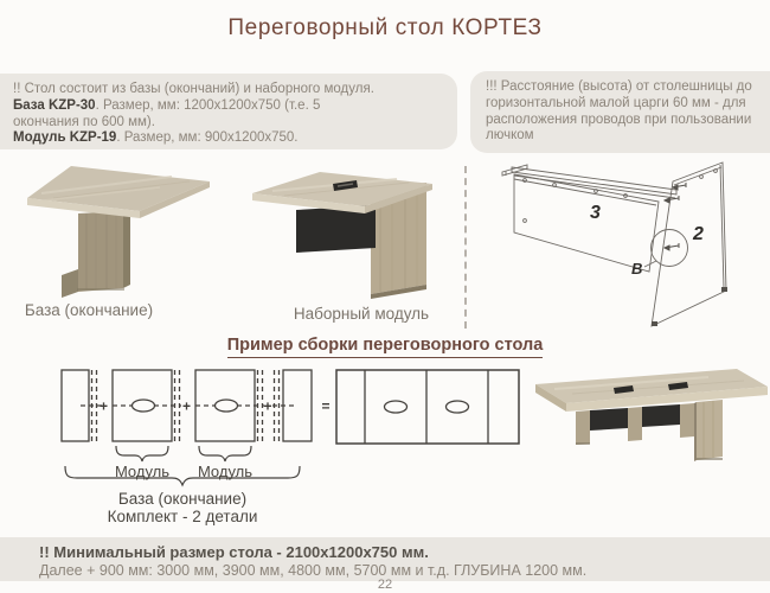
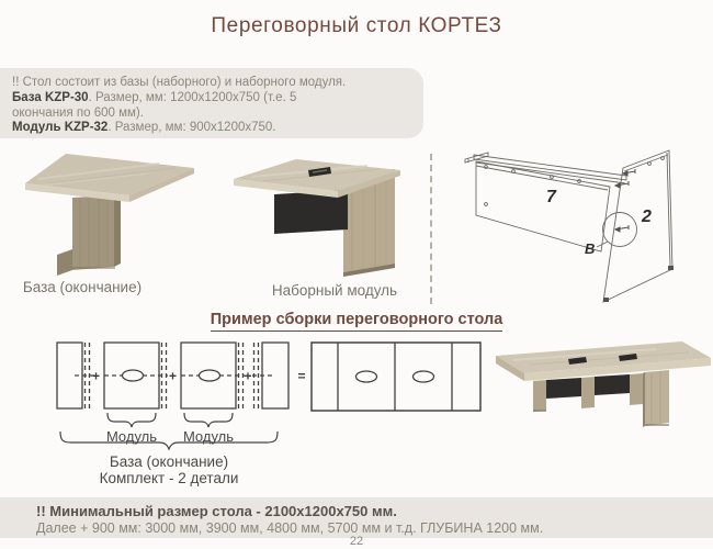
  Переговорный стол КОРТЕЗ
- !! Стол состоит из базы (окончаний) и наборного модуля.
+ !! Стол состоит из базы (наборного) и наборного модуля.
  База KZP-30. Размер, мм: 1200х1200х750 (т.е. 5
  окончания по 600 мм).
- Модуль KZP-19. Размер, мм: 900х1200х750.
+ Модуль KZP-32. Размер, мм: 900х1200х750.
- !!! Расстояние (высота) от столешницы до горизонтальной малой царги 60 мм - для расположения проводов при пользовании лючком
  База (окончание)
  Наборный модуль
- 3
+ 7
  2
  B
  Пример сборки переговорного стола
  +
  +
  +
  =
  Модуль
  Модуль
  База (окончание)
  Комплект - 2 детали
  !! Минимальный размер стола - 2100х1200х750 мм.
  Далее + 900 мм: 3000 мм, 3900 мм, 4800 мм, 5700 мм и т.д. ГЛУБИНА 1200 мм.
  22
